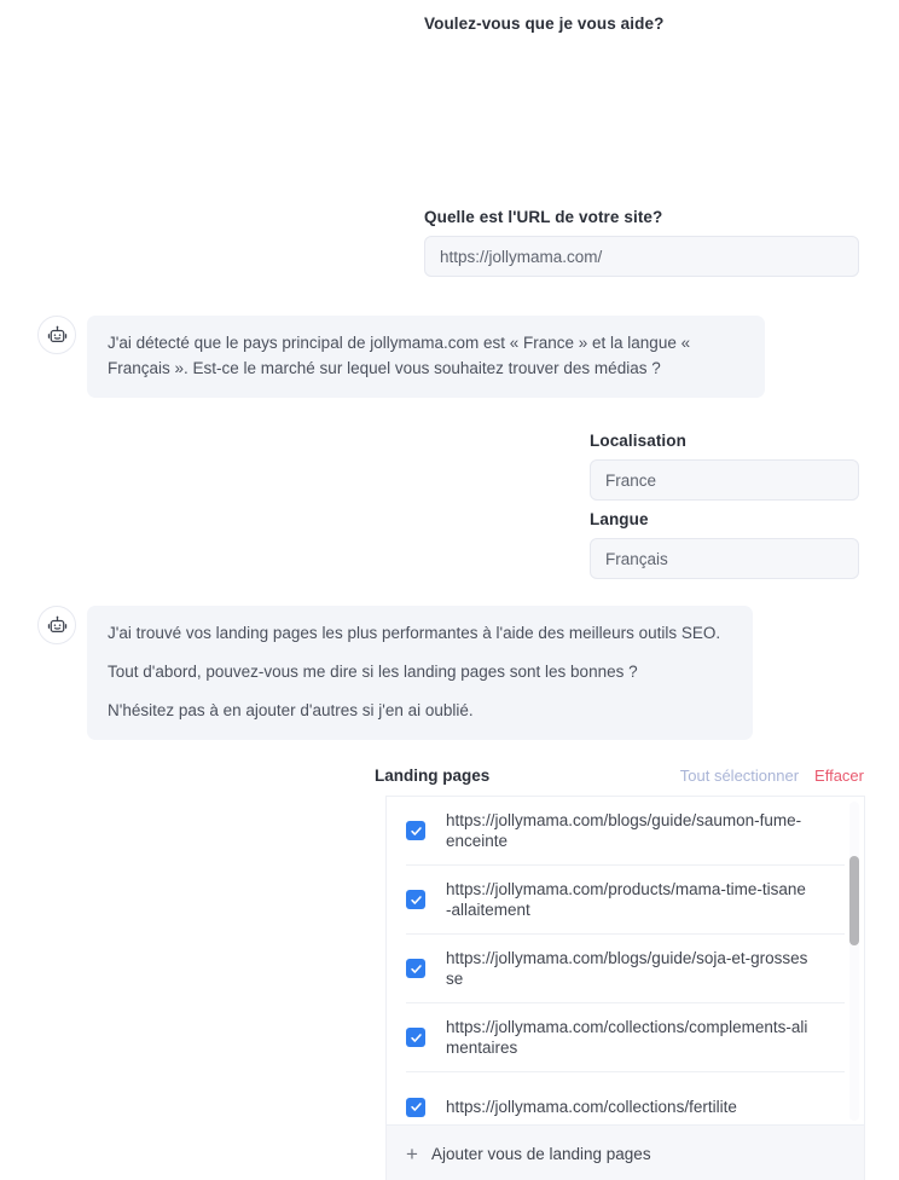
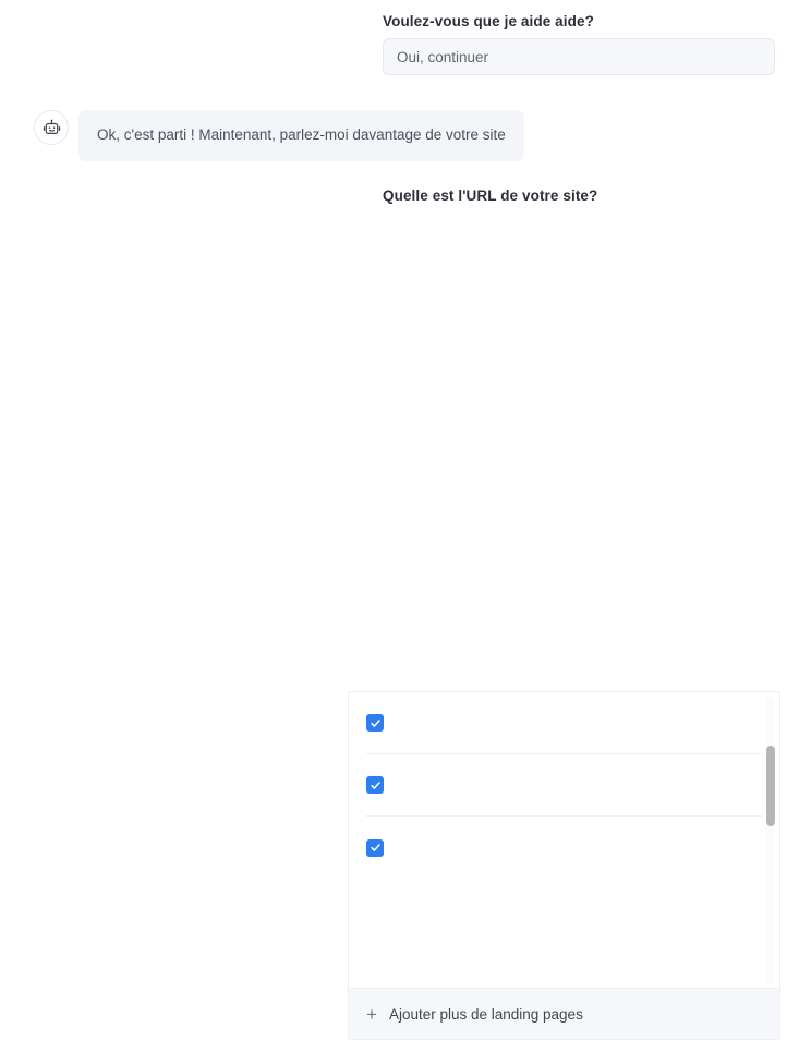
- Voulez-vous que je vous aide?
+ Voulez-vous que je aide aide?
+ Oui, continuer
+ Ok, c'est parti ! Maintenant, parlez-moi davantage de votre site
  Quelle est l'URL de votre site?
- https://jollymama.com/
- J'ai détecté que le pays principal de jollymama.com est « France » et la langue « Français ». Est-ce le marché sur lequel vous souhaitez trouver des médias ?
- Localisation
- France
- Langue
- Français
- J'ai trouvé vos landing pages les plus performantes à l'aide des meilleurs outils SEO.
- Tout d'abord, pouvez-vous me dire si les landing pages sont les bonnes ?
- N'hésitez pas à en ajouter d'autres si j'en ai oublié.
- Landing pages
- Tout sélectionner
- Effacer
- https://jollymama.com/blogs/guide/saumon-fume-enceinte
- https://jollymama.com/products/mama-time-tisane-allaitement
- https://jollymama.com/blogs/guide/soja-et-grossesse
- https://jollymama.com/collections/complements-alimentaires
- https://jollymama.com/collections/fertilite
  +
- Ajouter vous de landing pages
+ Ajouter plus de landing pages
